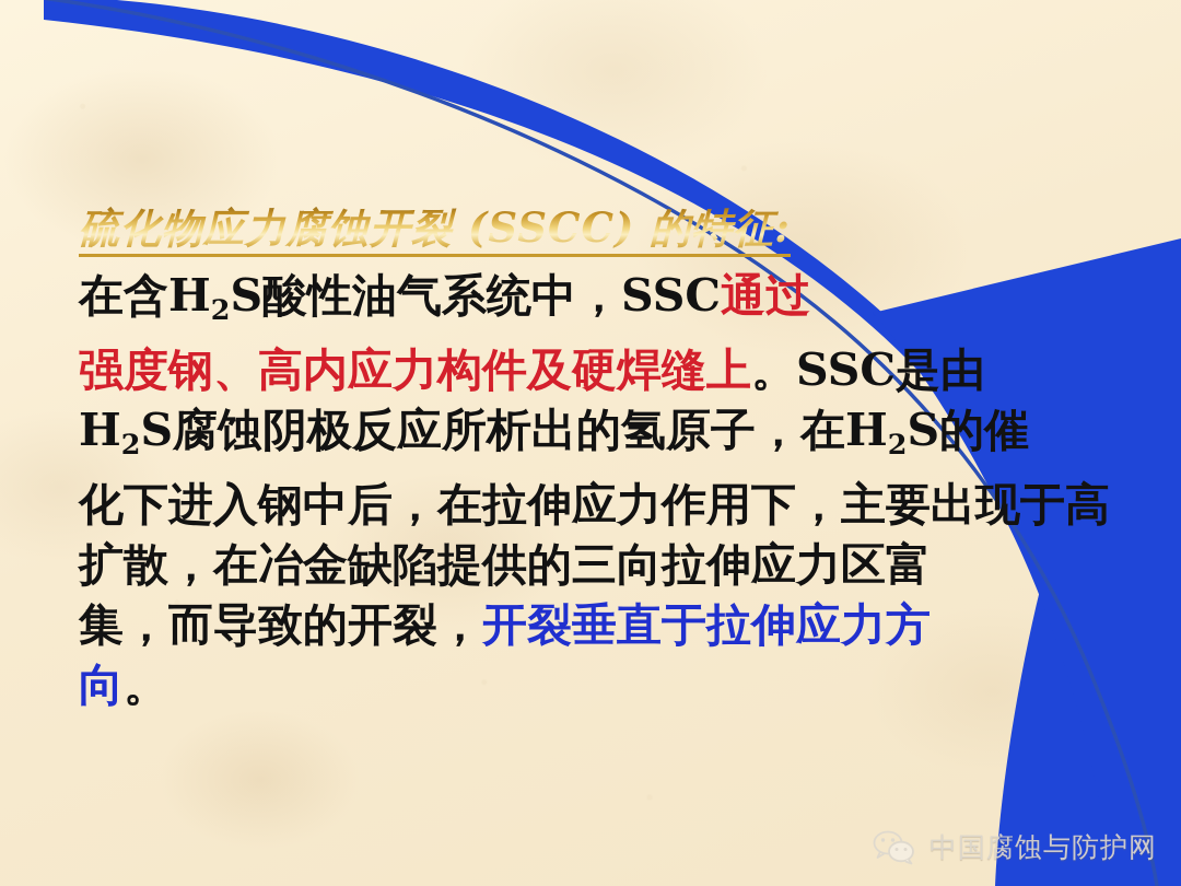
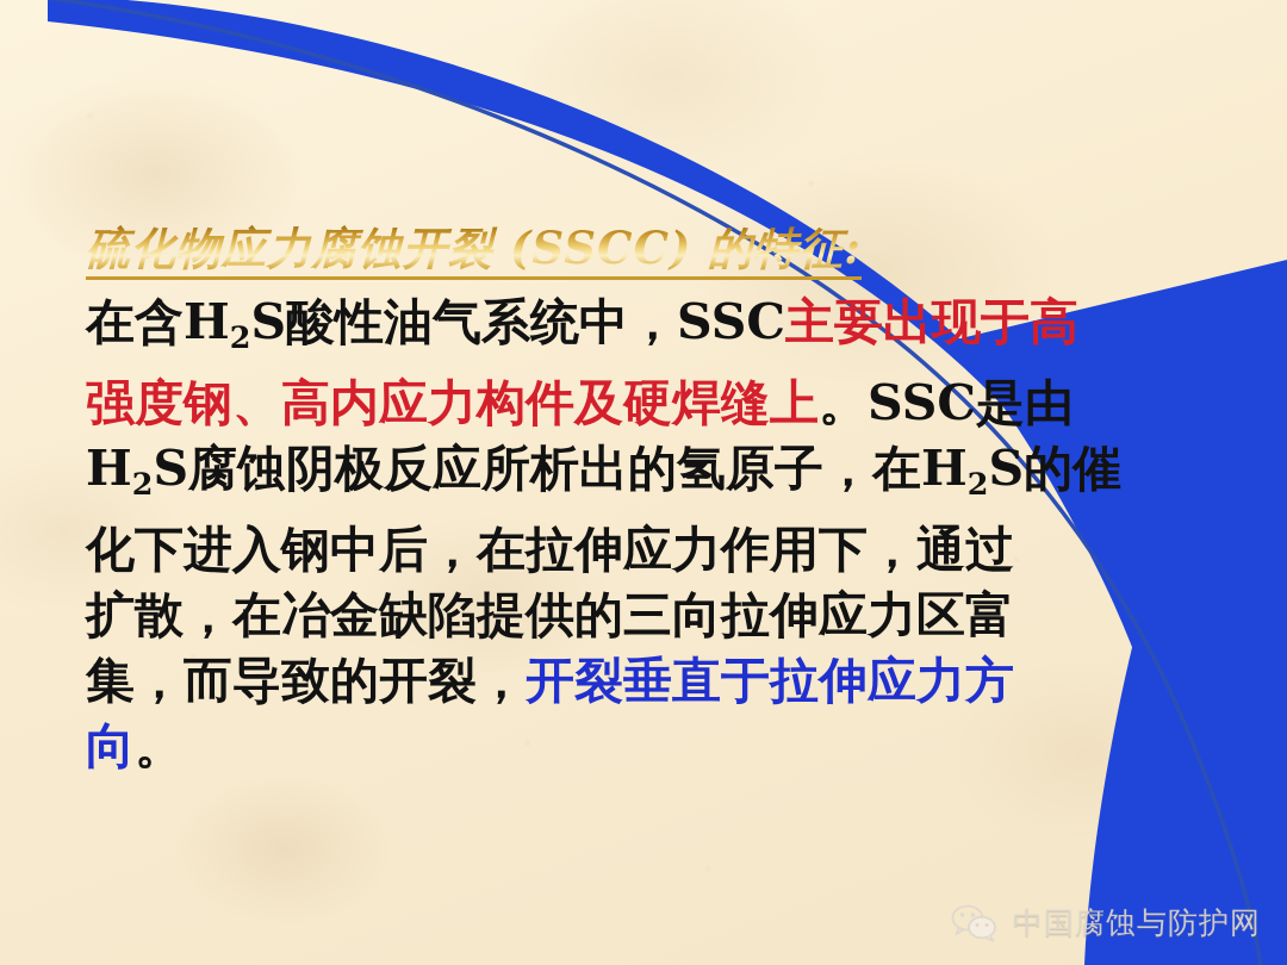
  硫化物应力腐蚀开裂 (SSCC) 的特征:
- 在含H2S酸性油气系统中，SSC通过
+ 在含H2S酸性油气系统中，SSC主要出现于高
  强度钢、高内应力构件及硬焊缝上。SSC是由
  H2S腐蚀阴极反应所析出的氢原子，在H2S的催
- 化下进入钢中后，在拉伸应力作用下，主要出现于高
+ 化下进入钢中后，在拉伸应力作用下，通过
  扩散，在冶金缺陷提供的三向拉伸应力区富
  集，而导致的开裂，开裂垂直于拉伸应力方
  向。
  中国腐蚀与防护网
